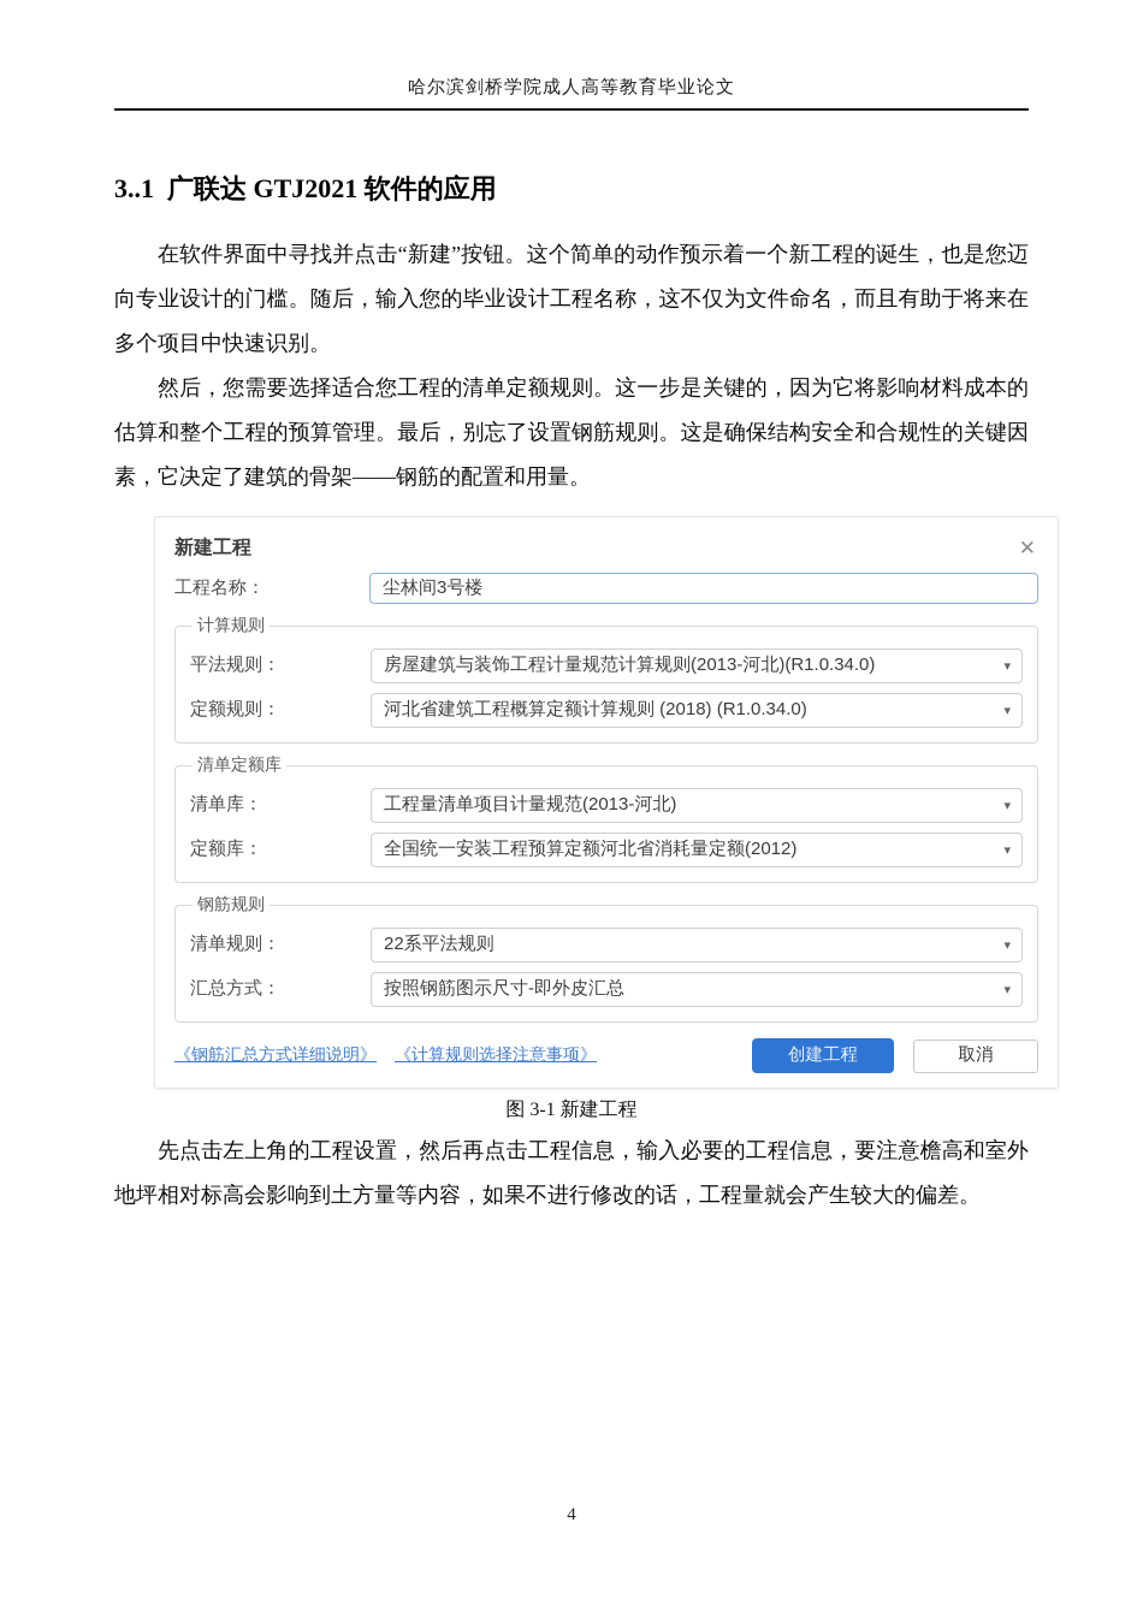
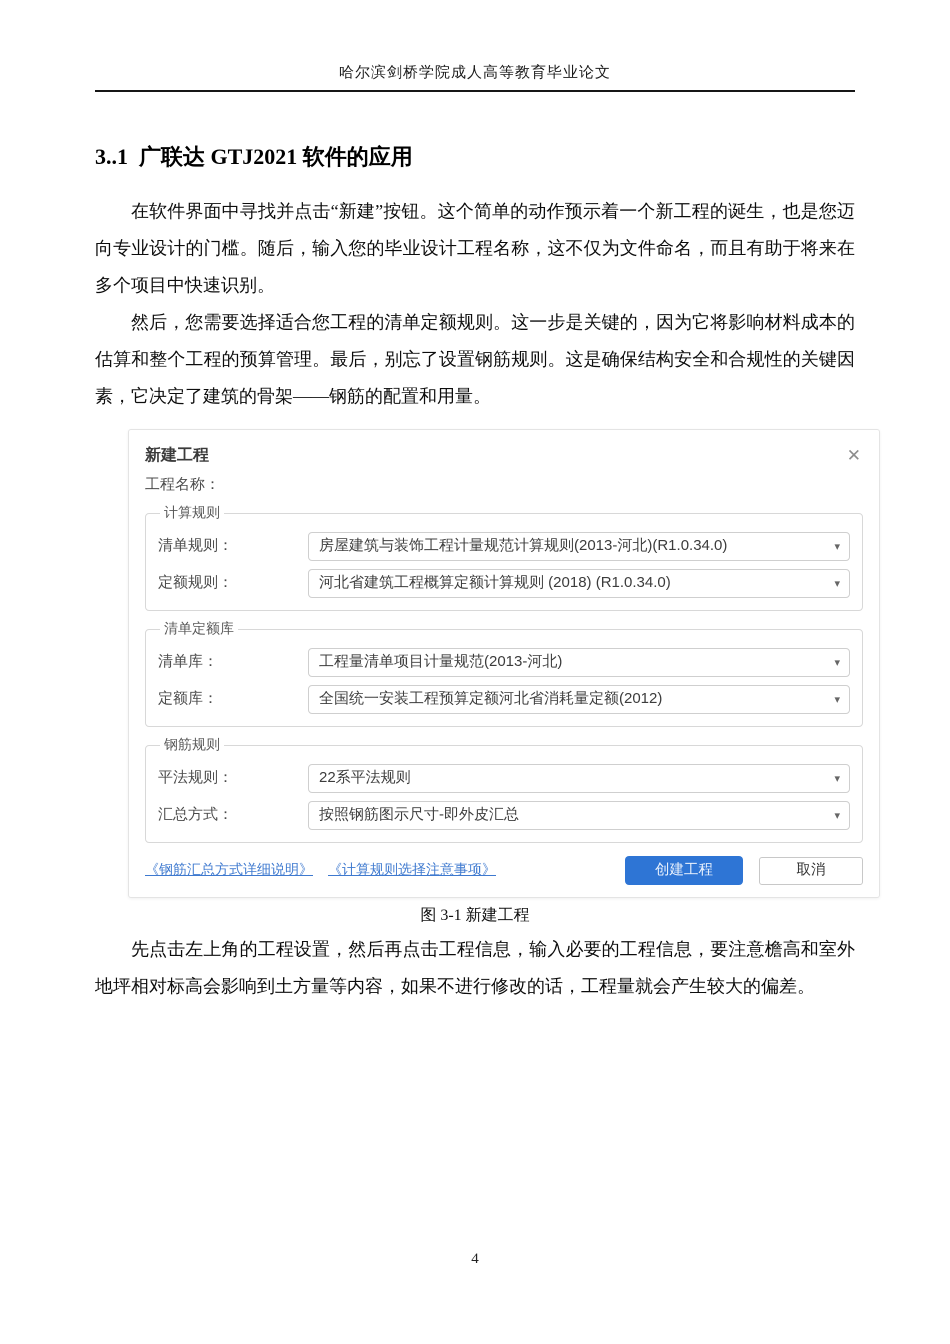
  哈尔滨剑桥学院成人高等教育毕业论文
  3..1 广联达 GTJ2021 软件的应用
  在软件界面中寻找并点击“新建”按钮。这个简单的动作预示着一个新工程的诞生，也是您迈向专业设计的门槛。随后，输入您的毕业设计工程名称，这不仅为文件命名，而且有助于将来在多个项目中快速识别。
  然后，您需要选择适合您工程的清单定额规则。这一步是关键的，因为它将影响材料成本的估算和整个工程的预算管理。最后，别忘了设置钢筋规则。这是确保结构安全和合规性的关键因素，它决定了建筑的骨架——钢筋的配置和用量。
  新建工程
  ✕
  工程名称：
- 尘林间3号楼
  计算规则
- 平法规则：
+ 清单规则：
  房屋建筑与装饰工程计量规范计算规则(2013-河北)(R1.0.34.0)
  ▾
  定额规则：
  河北省建筑工程概算定额计算规则 (2018) (R1.0.34.0)
  ▾
  清单定额库
  清单库：
  工程量清单项目计量规范(2013-河北)
  ▾
  定额库：
  全国统一安装工程预算定额河北省消耗量定额(2012)
  ▾
  钢筋规则
- 清单规则：
+ 平法规则：
  22系平法规则
  ▾
  汇总方式：
  按照钢筋图示尺寸-即外皮汇总
  ▾
  《钢筋汇总方式详细说明》
  《计算规则选择注意事项》
  创建工程
  取消
  图 3-1 新建工程
  先点击左上角的工程设置，然后再点击工程信息，输入必要的工程信息，要注意檐高和室外地坪相对标高会影响到土方量等内容，如果不进行修改的话，工程量就会产生较大的偏差。
  4
